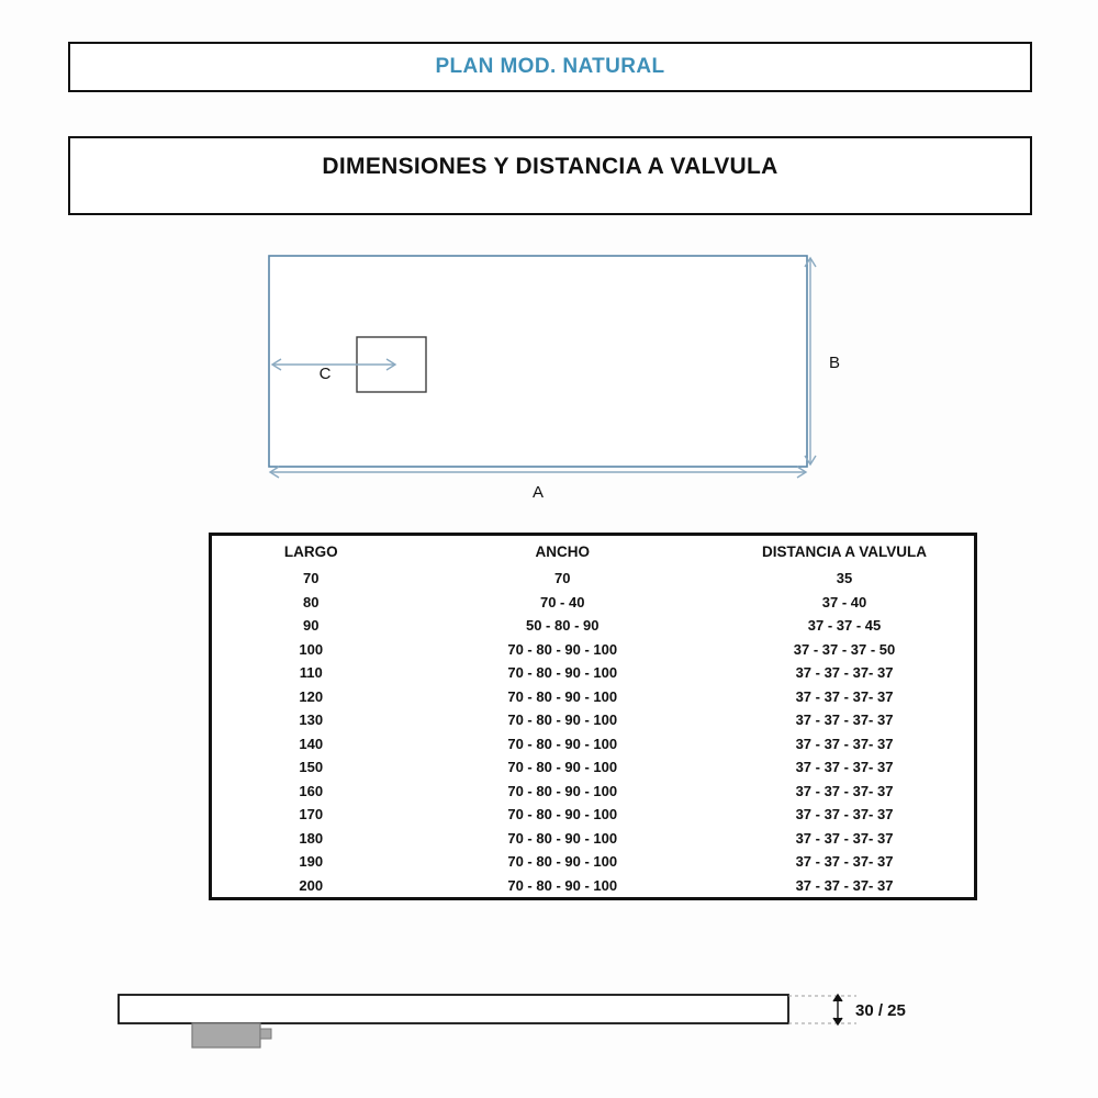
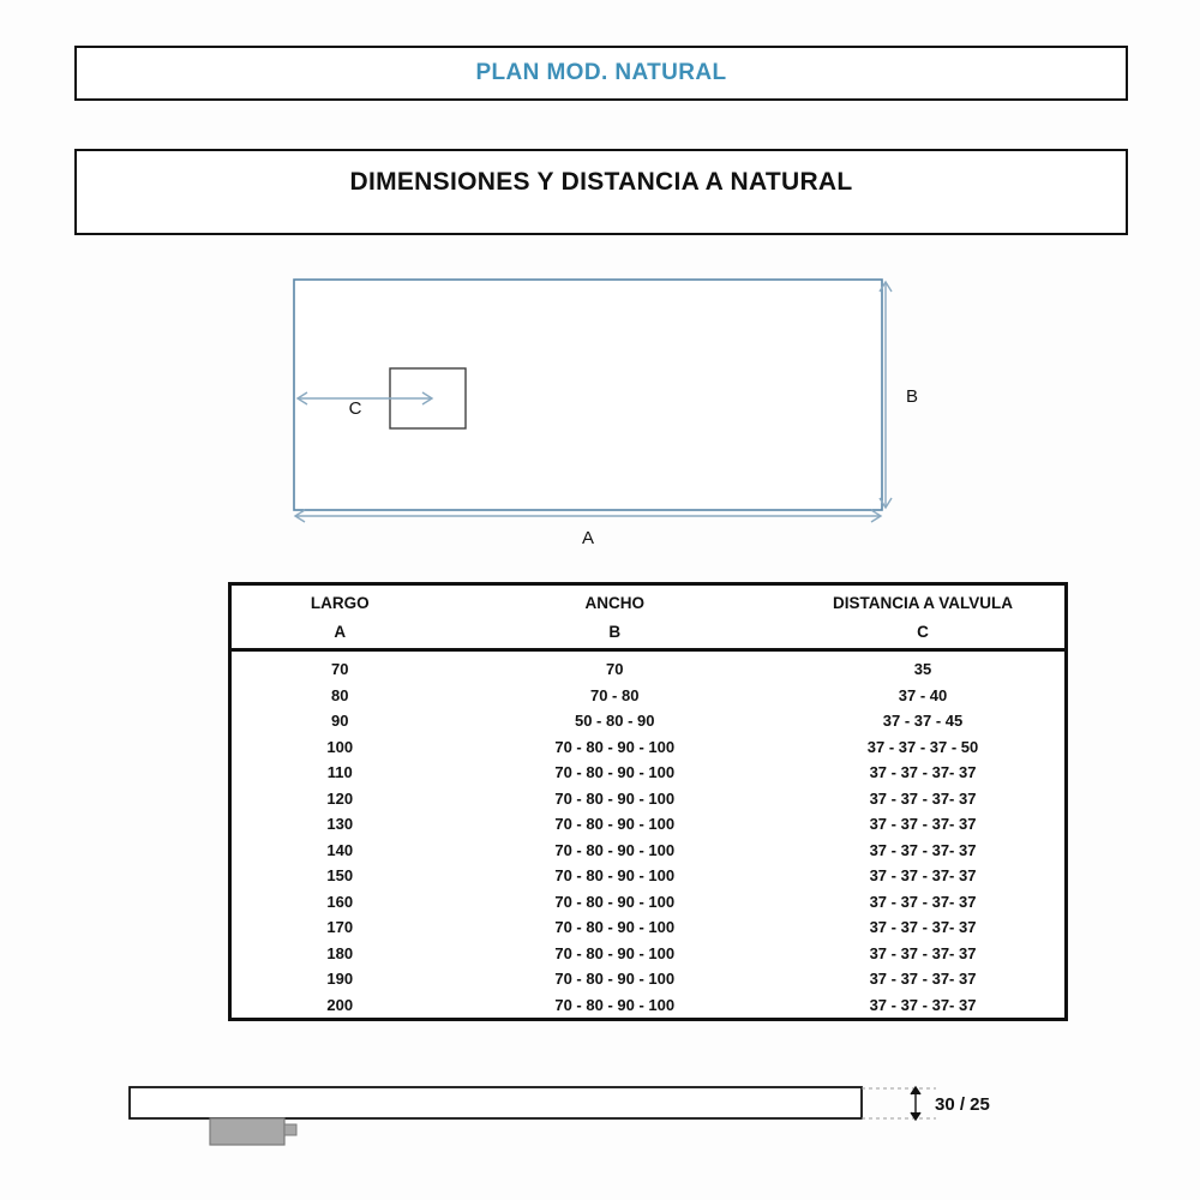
  PLAN MOD. NATURAL
- DIMENSIONES Y DISTANCIA A VALVULA
+ DIMENSIONES Y DISTANCIA A NATURAL
  C
  B
  A
  LARGO	ANCHO	DISTANCIA A VALVULA
+ A	B	C
  70	70	35
- 80	70 - 40	37 - 40
+ 80	70 - 80	37 - 40
  90	50 - 80 - 90	37 - 37 - 45
  100	70 - 80 - 90 - 100	37 - 37 - 37 - 50
  110	70 - 80 - 90 - 100	37 - 37 - 37- 37
  120	70 - 80 - 90 - 100	37 - 37 - 37- 37
  130	70 - 80 - 90 - 100	37 - 37 - 37- 37
  140	70 - 80 - 90 - 100	37 - 37 - 37- 37
  150	70 - 80 - 90 - 100	37 - 37 - 37- 37
  160	70 - 80 - 90 - 100	37 - 37 - 37- 37
  170	70 - 80 - 90 - 100	37 - 37 - 37- 37
  180	70 - 80 - 90 - 100	37 - 37 - 37- 37
  190	70 - 80 - 90 - 100	37 - 37 - 37- 37
  200	70 - 80 - 90 - 100	37 - 37 - 37- 37
  30 / 25
